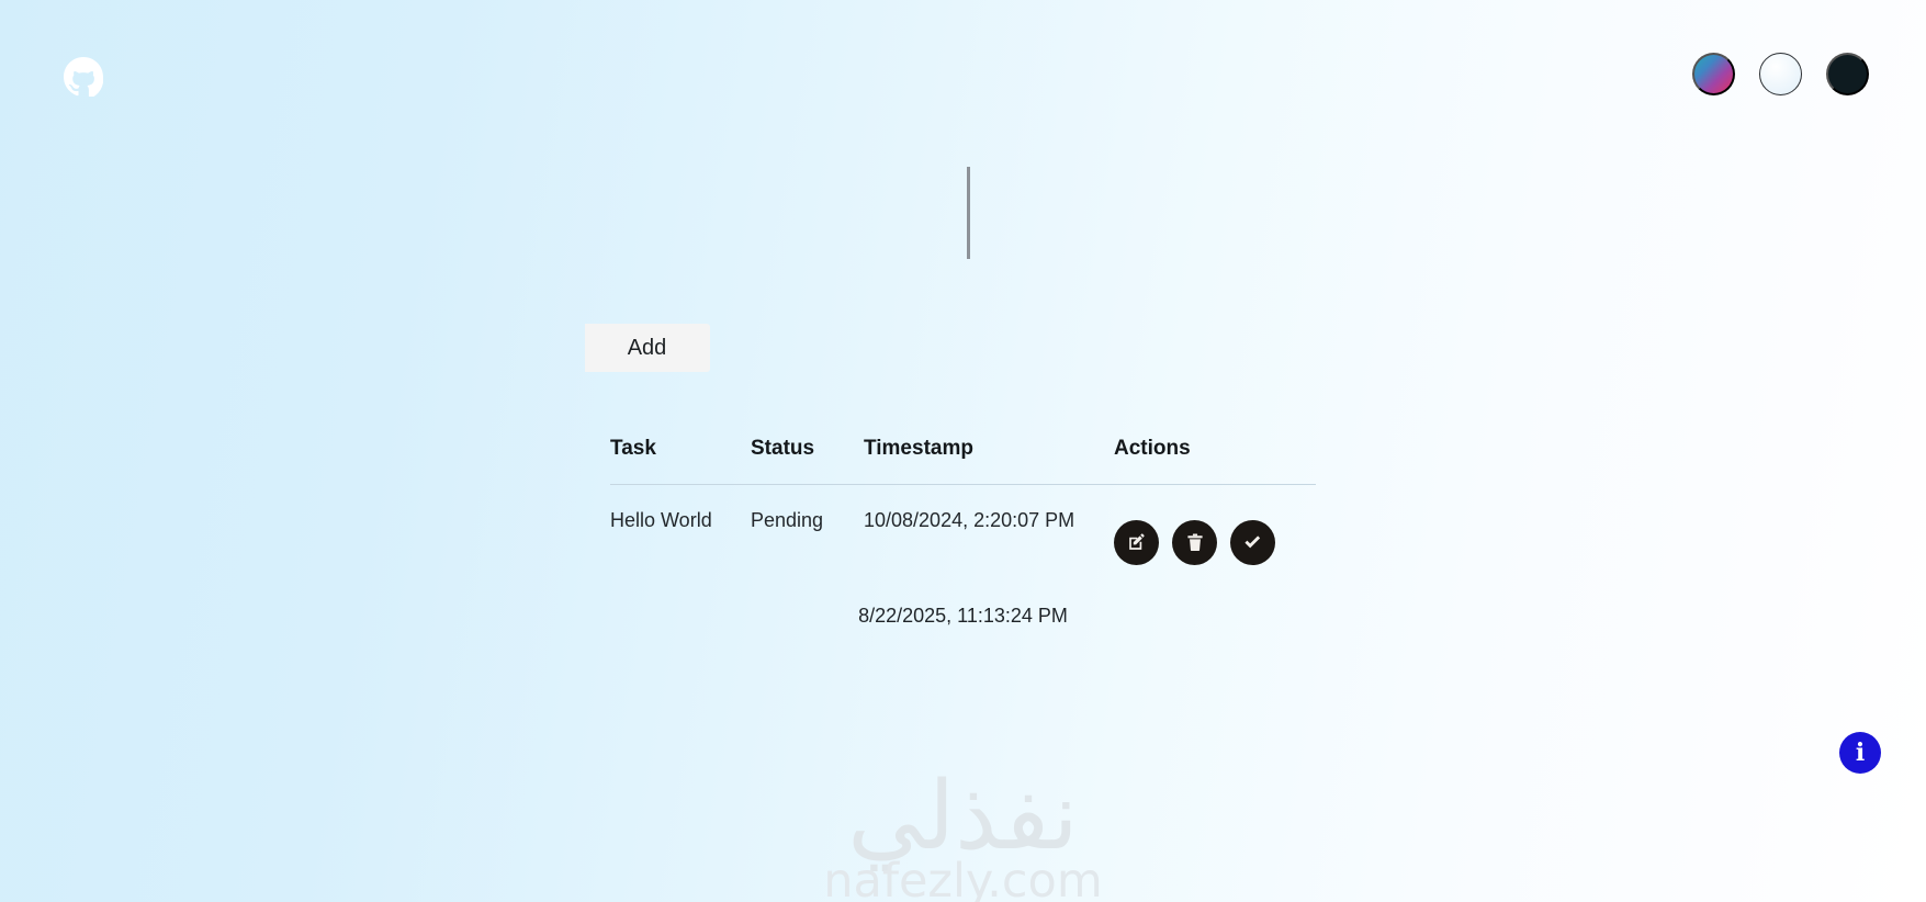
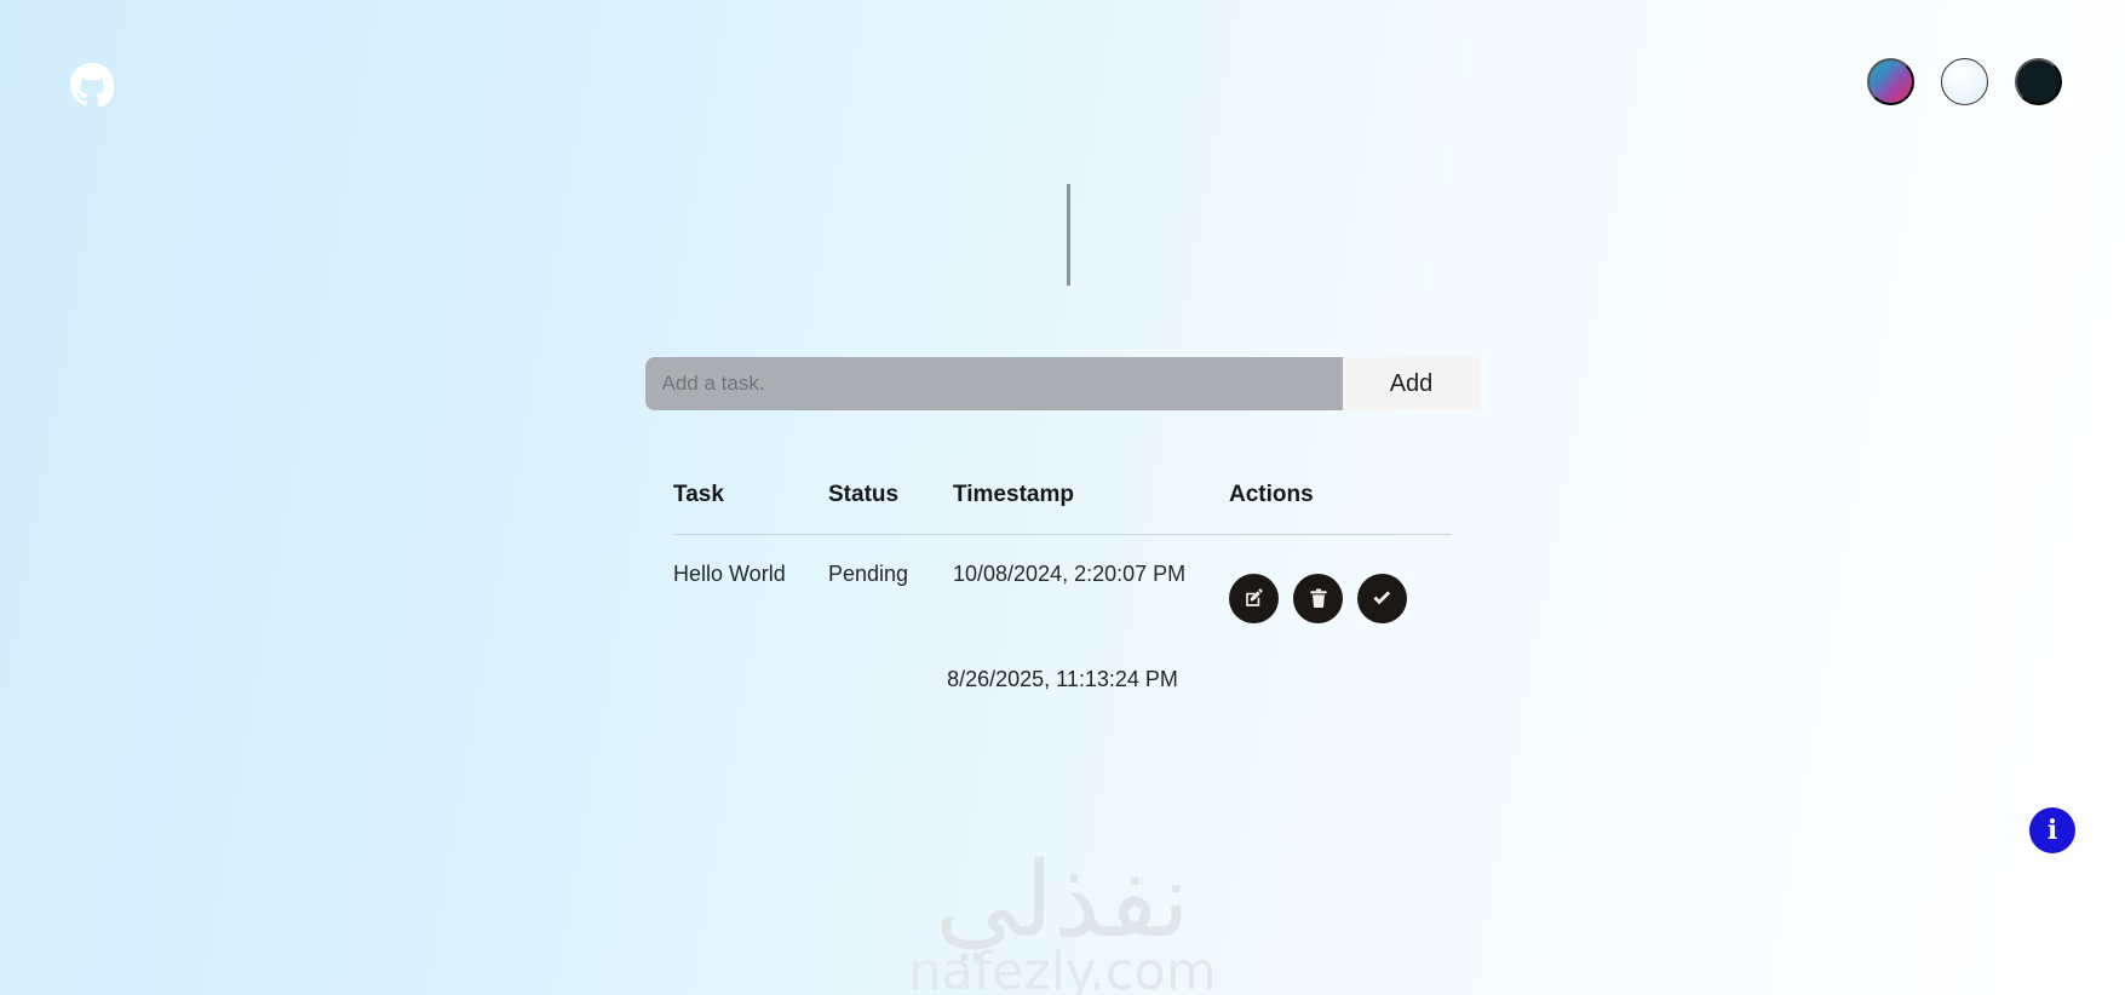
+ Add a task.
  Add
  Task	Status	Timestamp	Actions
  Hello World	Pending	10/08/2024, 2:20:07 PM
- 8/22/2025, 11:13:24 PM
+ 8/26/2025, 11:13:24 PM
  i
